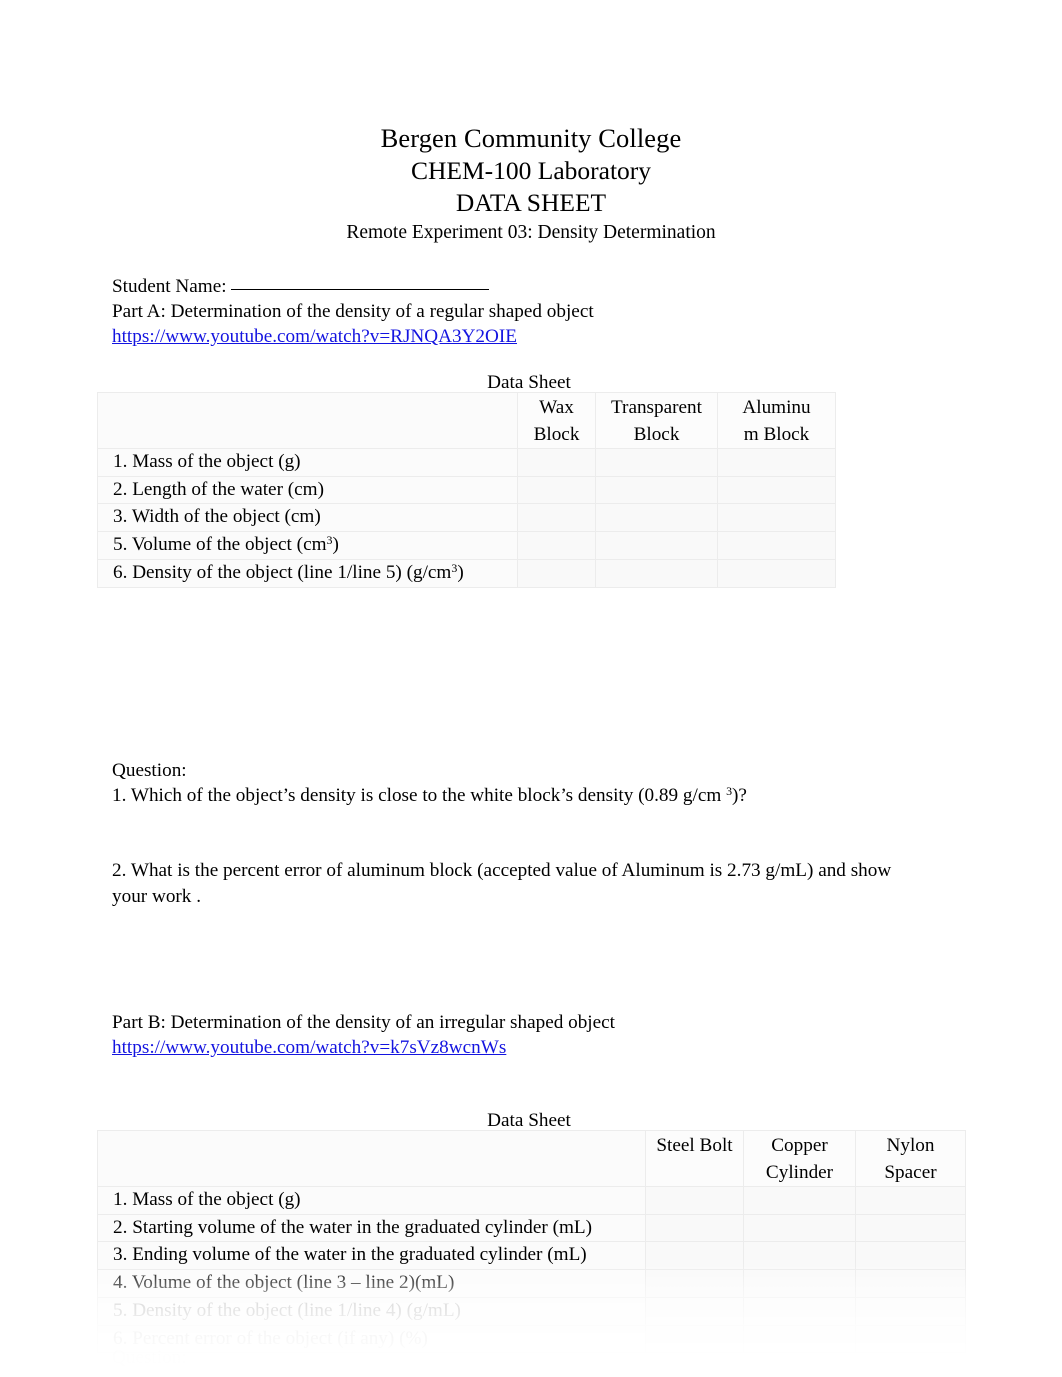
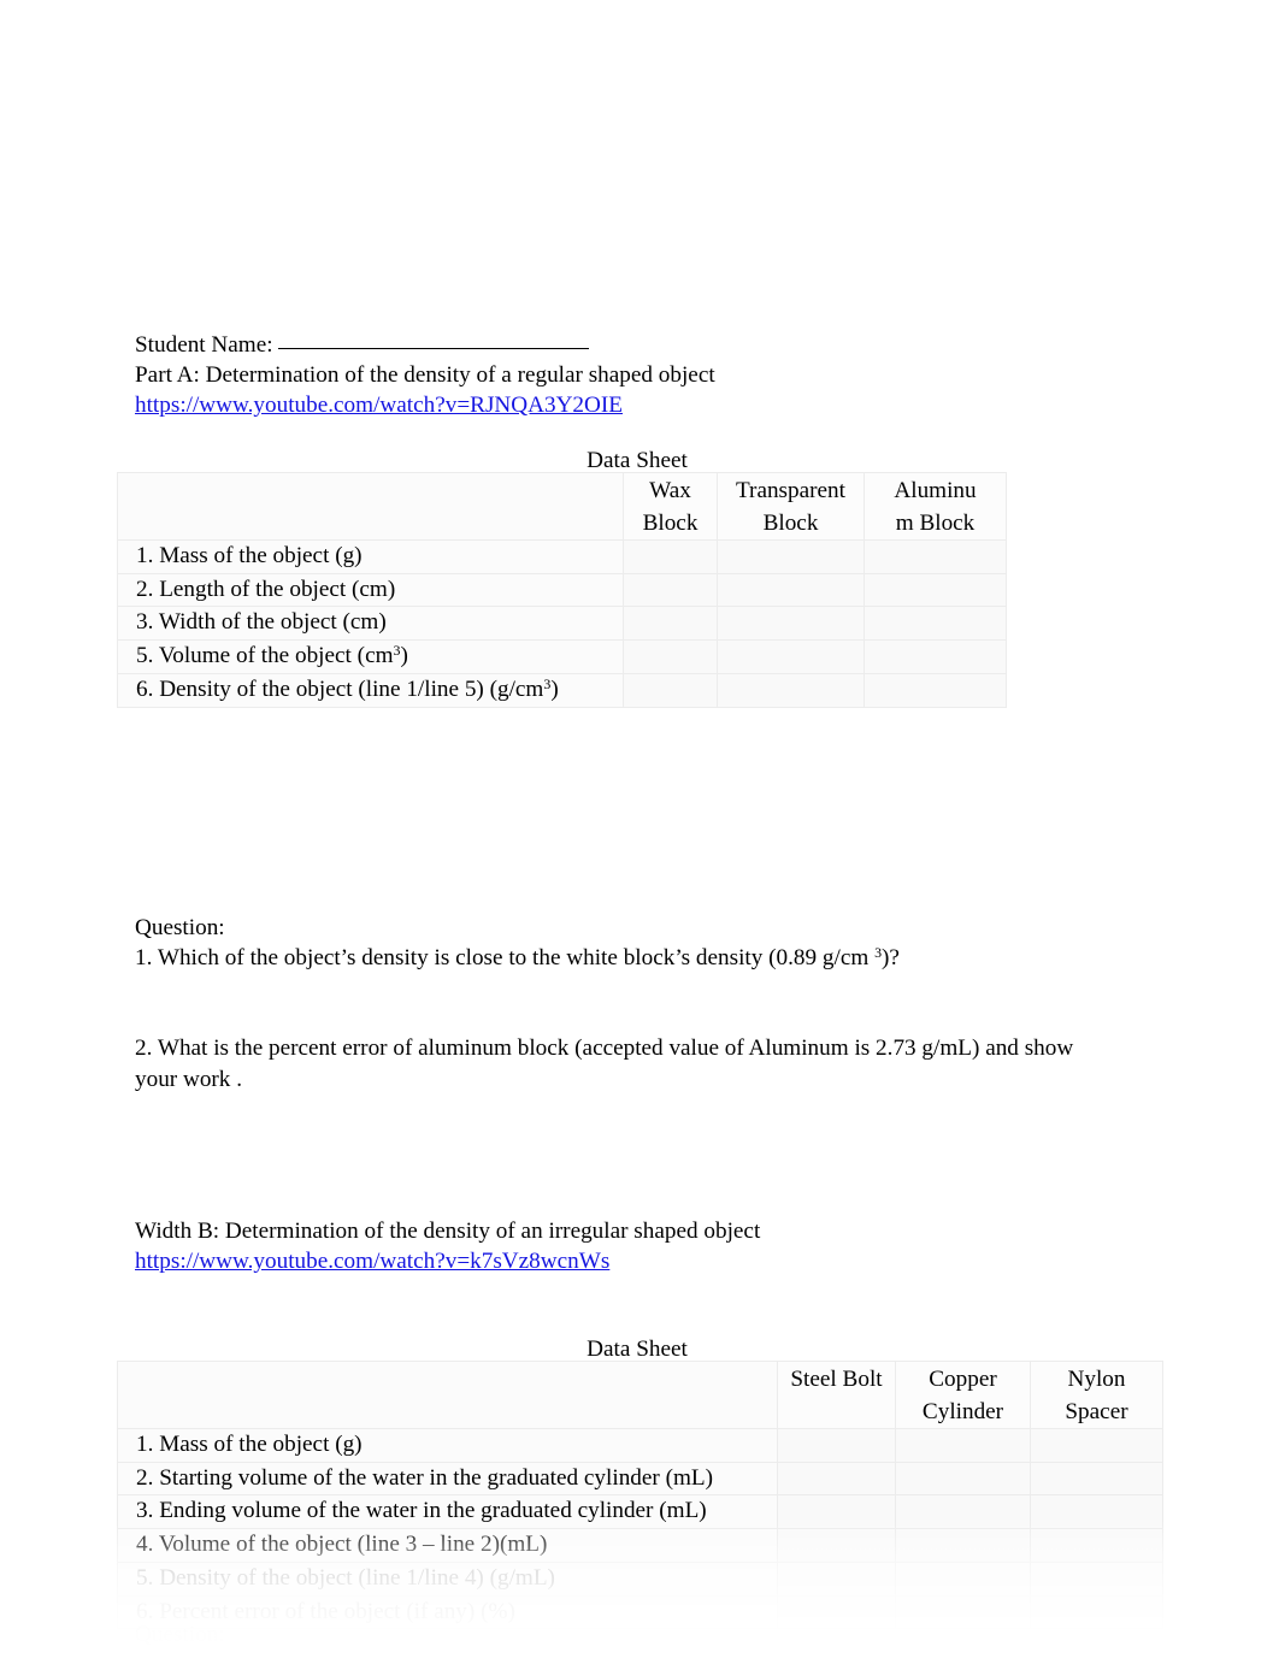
- Bergen Community College
- CHEM-100 Laboratory
- DATA SHEET
- Remote Experiment 03: Density Determination
  Student Name:
  Part A: Determination of the density of a regular shaped object
  https://www.youtube.com/watch?v=RJNQA3Y2OIE
  Data Sheet
  	Wax Block	Transparent Block	Aluminu m Block
  1. Mass of the object (g)
- 2. Length of the water (cm)
+ 2. Length of the object (cm)
  3. Width of the object (cm)
  5. Volume of the object (cm3)
  6. Density of the object (line 1/line 5) (g/cm3)
  Question:
  1. Which of the object’s density is close to the white block’s density (0.89 g/cm 3)?
  2. What is the percent error of aluminum block (accepted value of Aluminum is 2.73 g/mL) and show your work .
- Part B: Determination of the density of an irregular shaped object
+ Width B: Determination of the density of an irregular shaped object
  https://www.youtube.com/watch?v=k7sVz8wcnWs
  Data Sheet
  	Steel Bolt	Copper Cylinder	Nylon Spacer
  1. Mass of the object (g)
  2. Starting volume of the water in the graduated cylinder (mL)
  3. Ending volume of the water in the graduated cylinder (mL)
